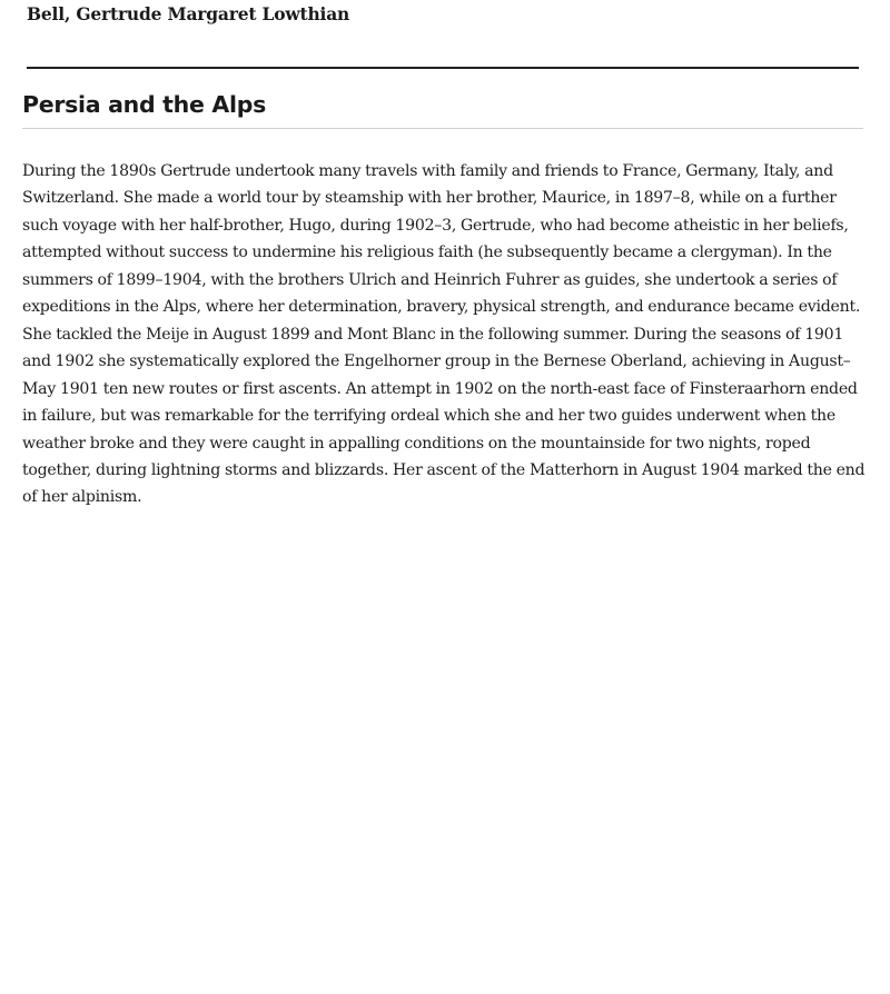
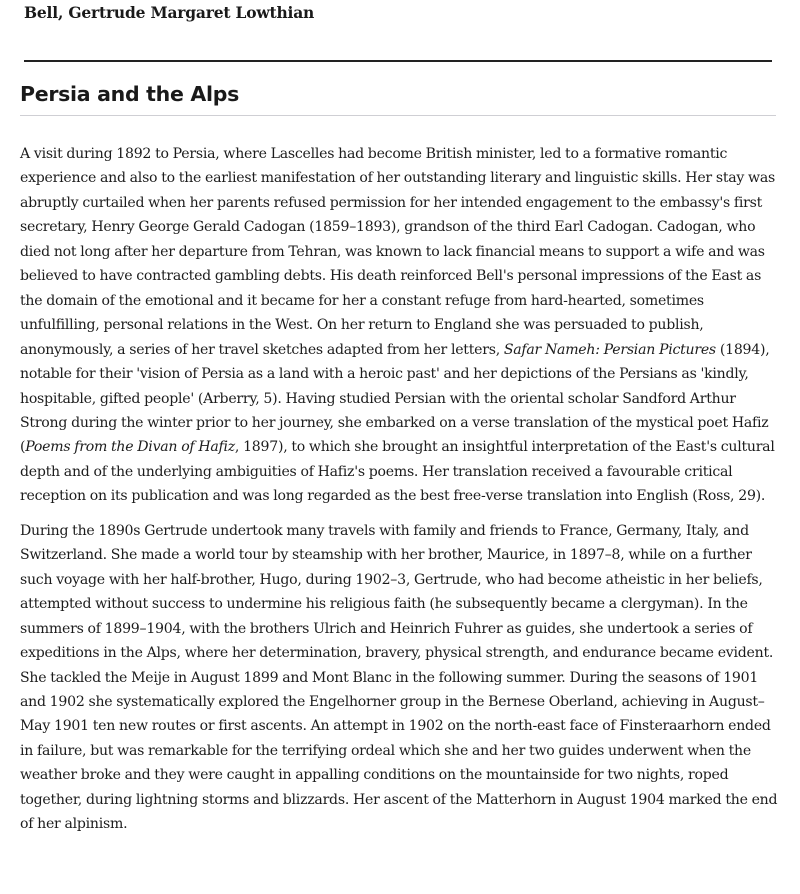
  Bell, Gertrude Margaret Lowthian
  Persia and the Alps
+ A visit during 1892 to Persia, where Lascelles had become British minister, led to a formative romantic experience and also to the earliest manifestation of her outstanding literary and linguistic skills. Her stay was abruptly curtailed when her parents refused permission for her intended engagement to the embassy's first secretary, Henry George Gerald Cadogan (1859–1893), grandson of the third Earl Cadogan. Cadogan, who died not long after her departure from Tehran, was known to lack financial means to support a wife and was believed to have contracted gambling debts. His death reinforced Bell's personal impressions of the East as the domain of the emotional and it became for her a constant refuge from hard-hearted, sometimes unfulfilling, personal relations in the West. On her return to England she was persuaded to publish, anonymously, a series of her travel sketches adapted from her letters, Safar Nameh: Persian Pictures (1894), notable for their 'vision of Persia as a land with a heroic past' and her depictions of the Persians as 'kindly, hospitable, gifted people' (Arberry, 5). Having studied Persian with the oriental scholar Sandford Arthur Strong during the winter prior to her journey, she embarked on a verse translation of the mystical poet Hafiz (Poems from the Divan of Hafiz, 1897), to which she brought an insightful interpretation of the East's cultural depth and of the underlying ambiguities of Hafiz's poems. Her translation received a favourable critical reception on its publication and was long regarded as the best free-verse translation into English (Ross, 29).
  During the 1890s Gertrude undertook many travels with family and friends to France, Germany, Italy, and Switzerland. She made a world tour by steamship with her brother, Maurice, in 1897–8, while on a further such voyage with her half-brother, Hugo, during 1902–3, Gertrude, who had become atheistic in her beliefs, attempted without success to undermine his religious faith (he subsequently became a clergyman). In the summers of 1899–1904, with the brothers Ulrich and Heinrich Fuhrer as guides, she undertook a series of expeditions in the Alps, where her determination, bravery, physical strength, and endurance became evident. She tackled the Meije in August 1899 and Mont Blanc in the following summer. During the seasons of 1901 and 1902 she systematically explored the Engelhorner group in the Bernese Oberland, achieving in August–May 1901 ten new routes or first ascents. An attempt in 1902 on the north-east face of Finsteraarhorn ended in failure, but was remarkable for the terrifying ordeal which she and her two guides underwent when the weather broke and they were caught in appalling conditions on the mountainside for two nights, roped together, during lightning storms and blizzards. Her ascent of the Matterhorn in August 1904 marked the end of her alpinism.
